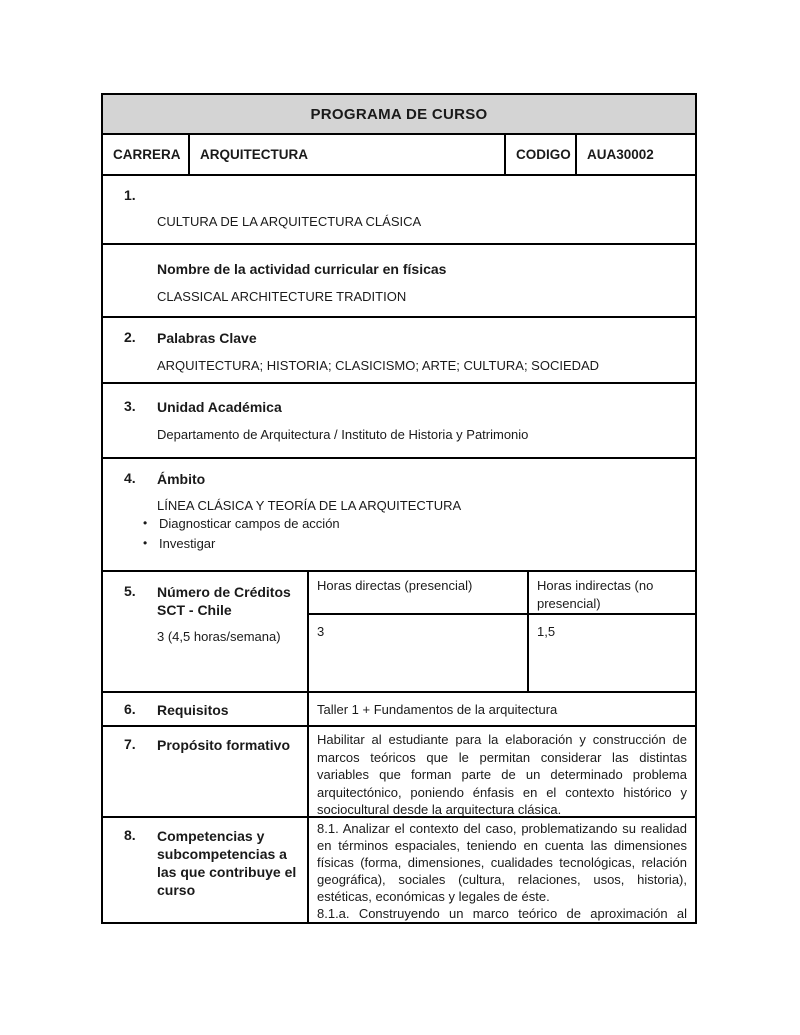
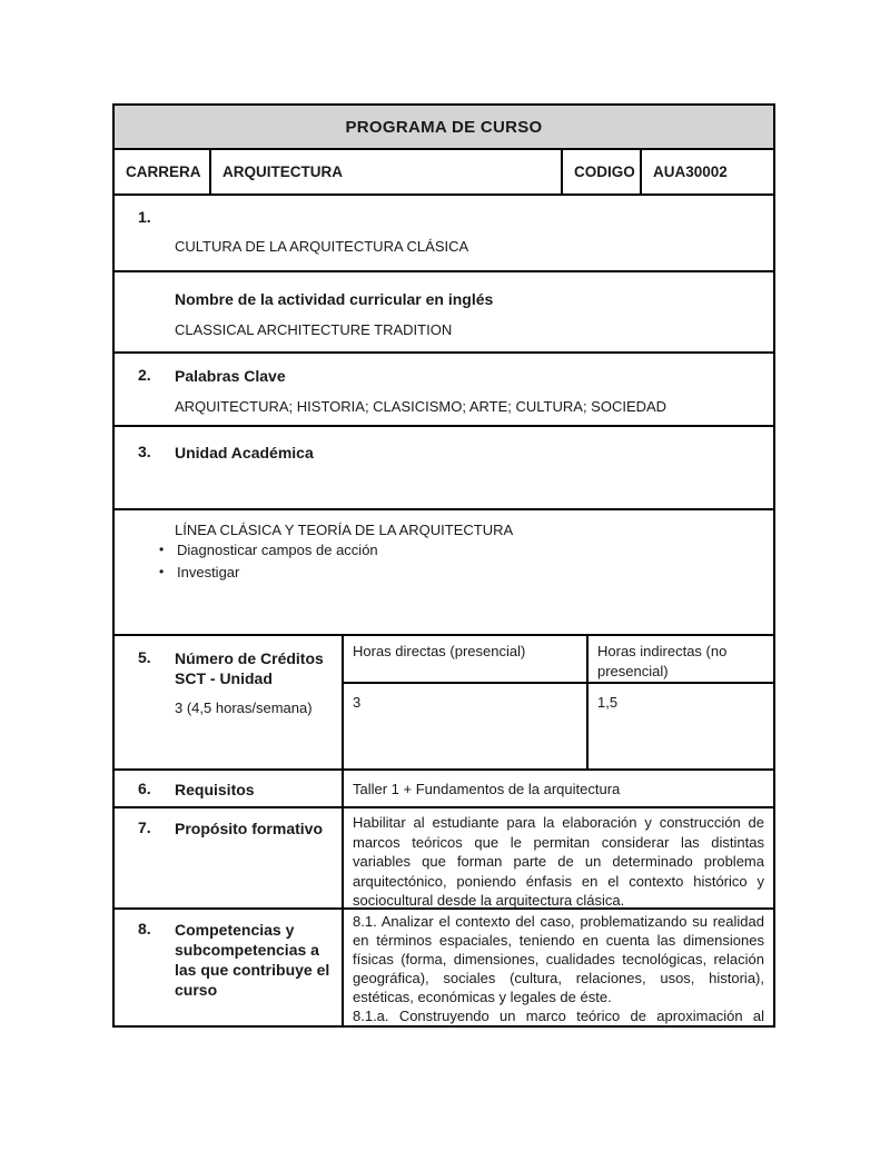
  PROGRAMA DE CURSO
  CARRERA
  ARQUITECTURA
  CODIGO
  AUA30002
  1.
  CULTURA DE LA ARQUITECTURA CLÁSICA
- Nombre de la actividad curricular en físicas
+ Nombre de la actividad curricular en inglés
  CLASSICAL ARCHITECTURE TRADITION
  2.
  Palabras Clave
  ARQUITECTURA; HISTORIA; CLASICISMO; ARTE; CULTURA; SOCIEDAD
  3.
  Unidad Académica
- Departamento de Arquitectura / Instituto de Historia y Patrimonio
- 4.
- Ámbito
  LÍNEA CLÁSICA Y TEORÍA DE LA ARQUITECTURA
  •
  Diagnosticar campos de acción
  •
  Investigar
  5.
- Número de Créditos SCT - Chile
+ Número de Créditos SCT - Unidad
  3 (4,5 horas/semana)
  Horas directas (presencial)
  Horas indirectas (no presencial)
  3
  1,5
  6.
  Requisitos
  Taller 1 + Fundamentos de la arquitectura
  7.
  Propósito formativo
  Habilitar al estudiante para la elaboración y construcción de marcos teóricos que le permitan considerar las distintas variables que forman parte de un determinado problema arquitectónico, poniendo énfasis en el contexto histórico y sociocultural desde la arquitectura clásica.
  8.
  Competencias y subcompetencias a las que contribuye el curso
  8.1. Analizar el contexto del caso, problematizando su realidad en términos espaciales, teniendo en cuenta las dimensiones físicas (forma, dimensiones, cualidades tecnológicas, relación geográfica), sociales (cultura, relaciones, usos, historia), estéticas, económicas y legales de éste.
  8.1.a. Construyendo un marco teórico de aproximación al
